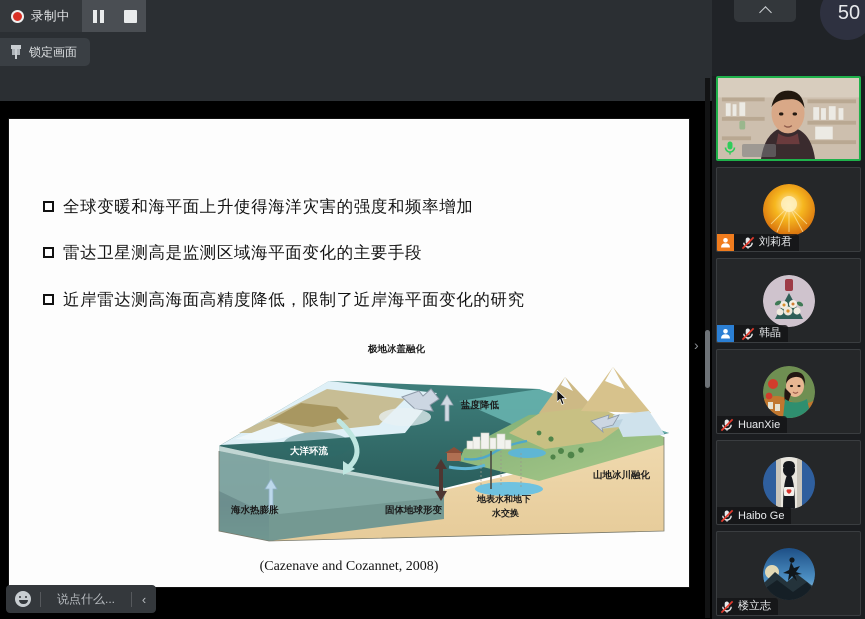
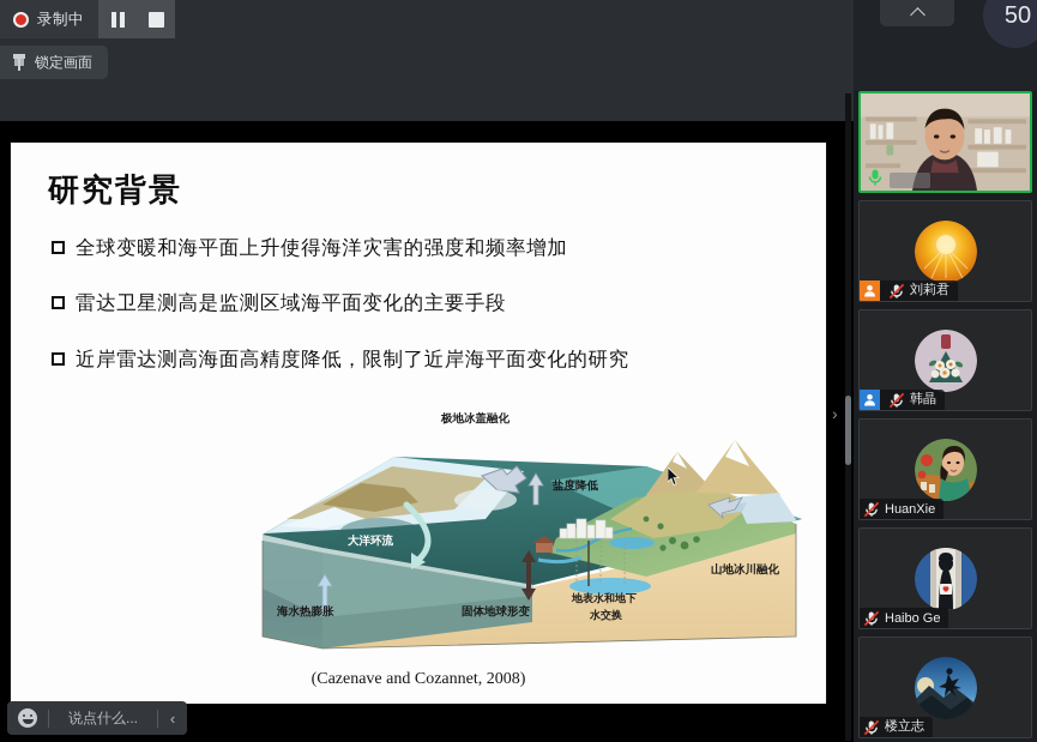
  录制中
  锁定画面
+ 研究背景
  全球变暖和海平面上升使得海洋灾害的强度和频率增加
  雷达卫星测高是监测区域海平面变化的主要手段
  近岸雷达测高海面高精度降低，限制了近岸海平面变化的研究
  极地冰盖融化
  盐度降低
  大洋环流
  海水热膨胀
  固体地球形变
  地表水和地下
  水交换
  山地冰川融化
  (Cazenave and Cozannet, 2008)
  ›
  说点什么...
  ‹
  50
  刘莉君
  韩晶
  HuanXie
  Haibo Ge
  楼立志
